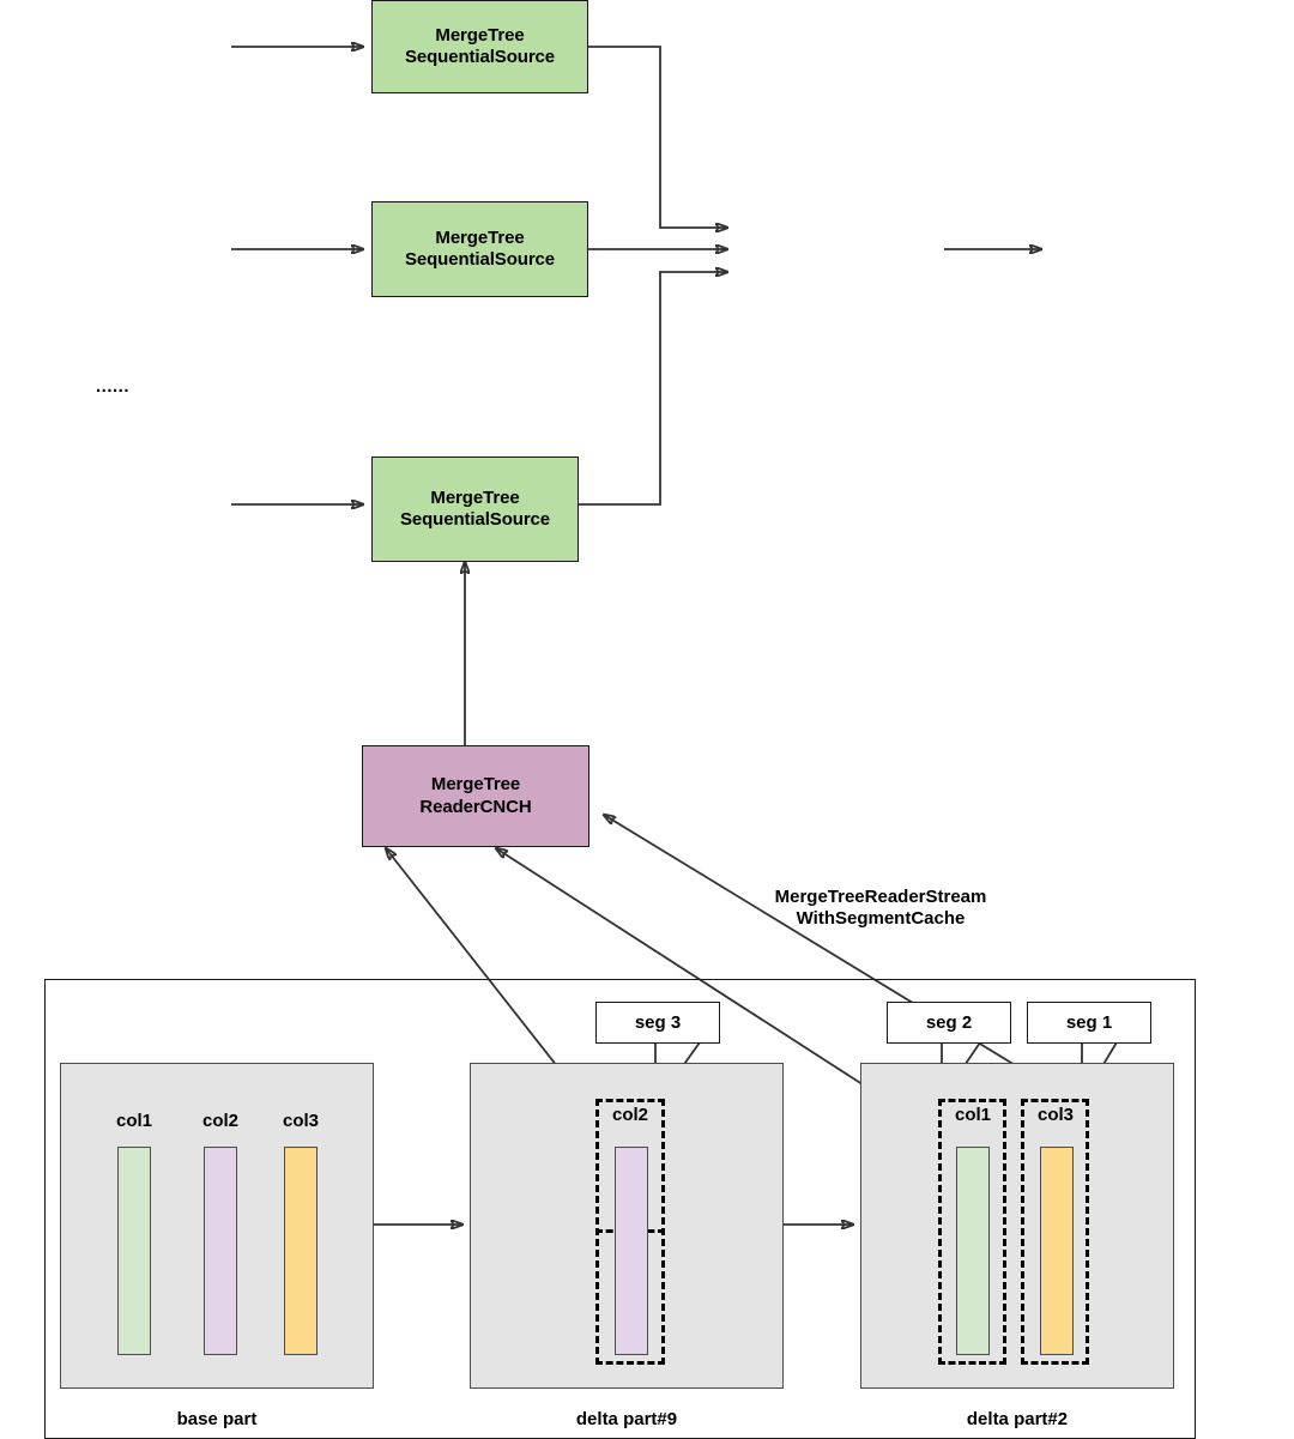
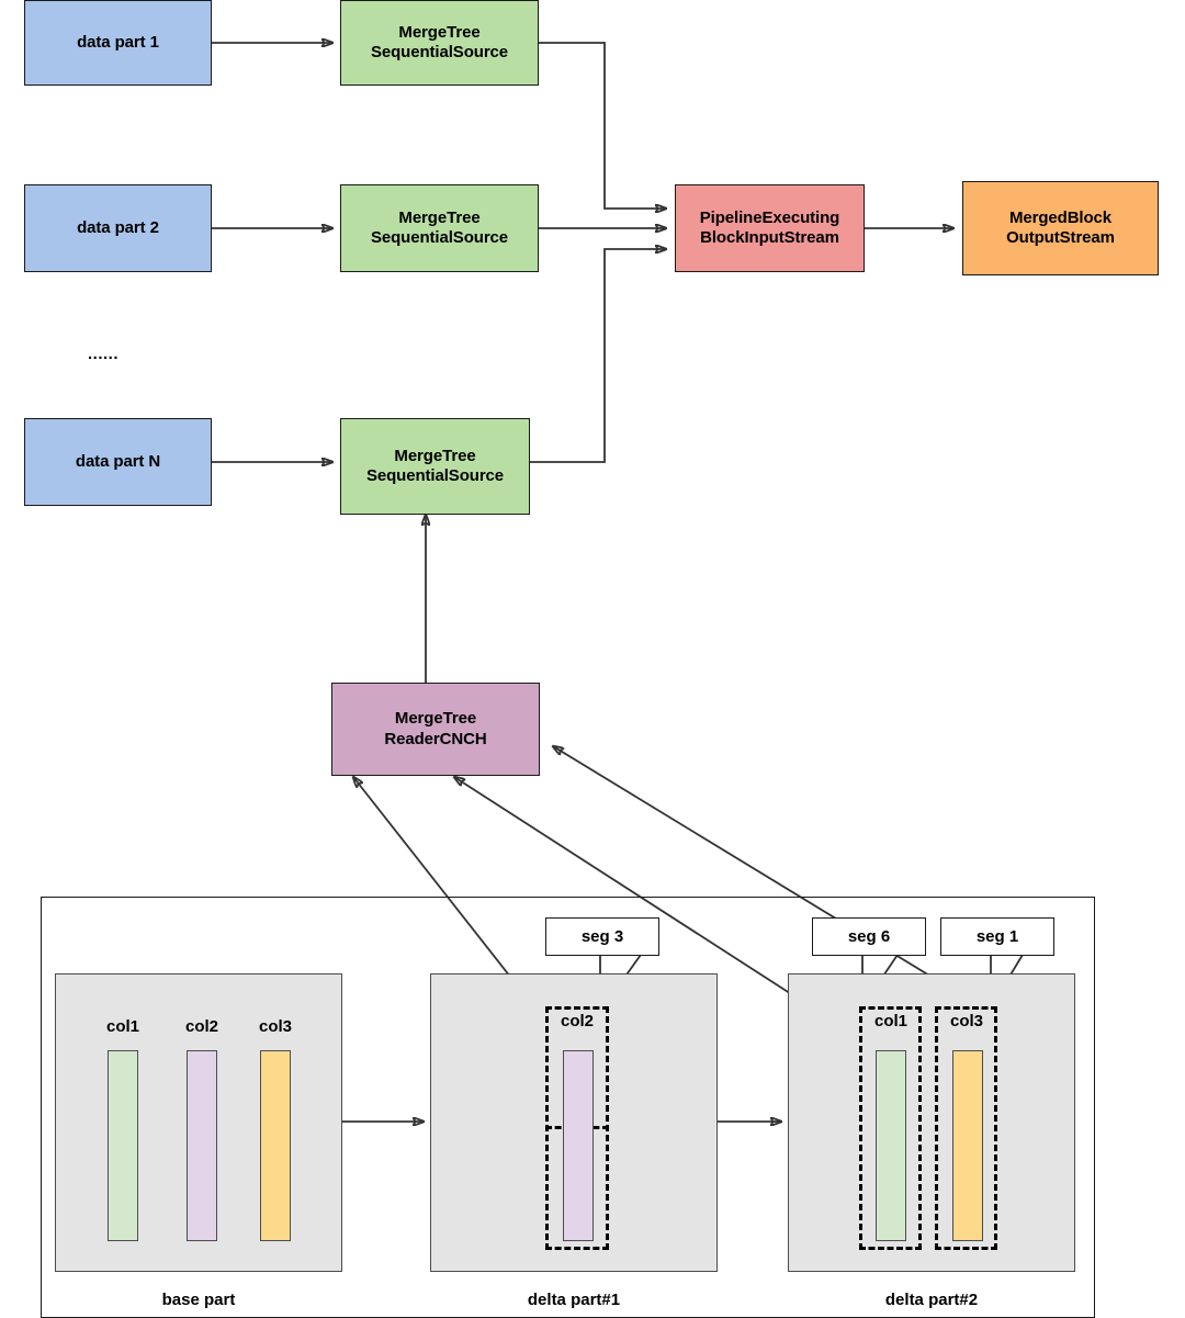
+ data part 1
+ data part 2
+ data part N
  ......
  MergeTree
  SequentialSource
  MergeTree
  SequentialSource
  MergeTree
  SequentialSource
+ PipelineExecuting
+ BlockInputStream
+ MergedBlock
+ OutputStream
  MergeTree
  ReaderCNCH
- MergeTreeReaderStream
- WithSegmentCache
  col1
  col2
  col3
  base part
  col2
- delta part#9
+ delta part#1
  col1
  col3
  delta part#2
  seg 3
- seg 2
+ seg 6
  seg 1
